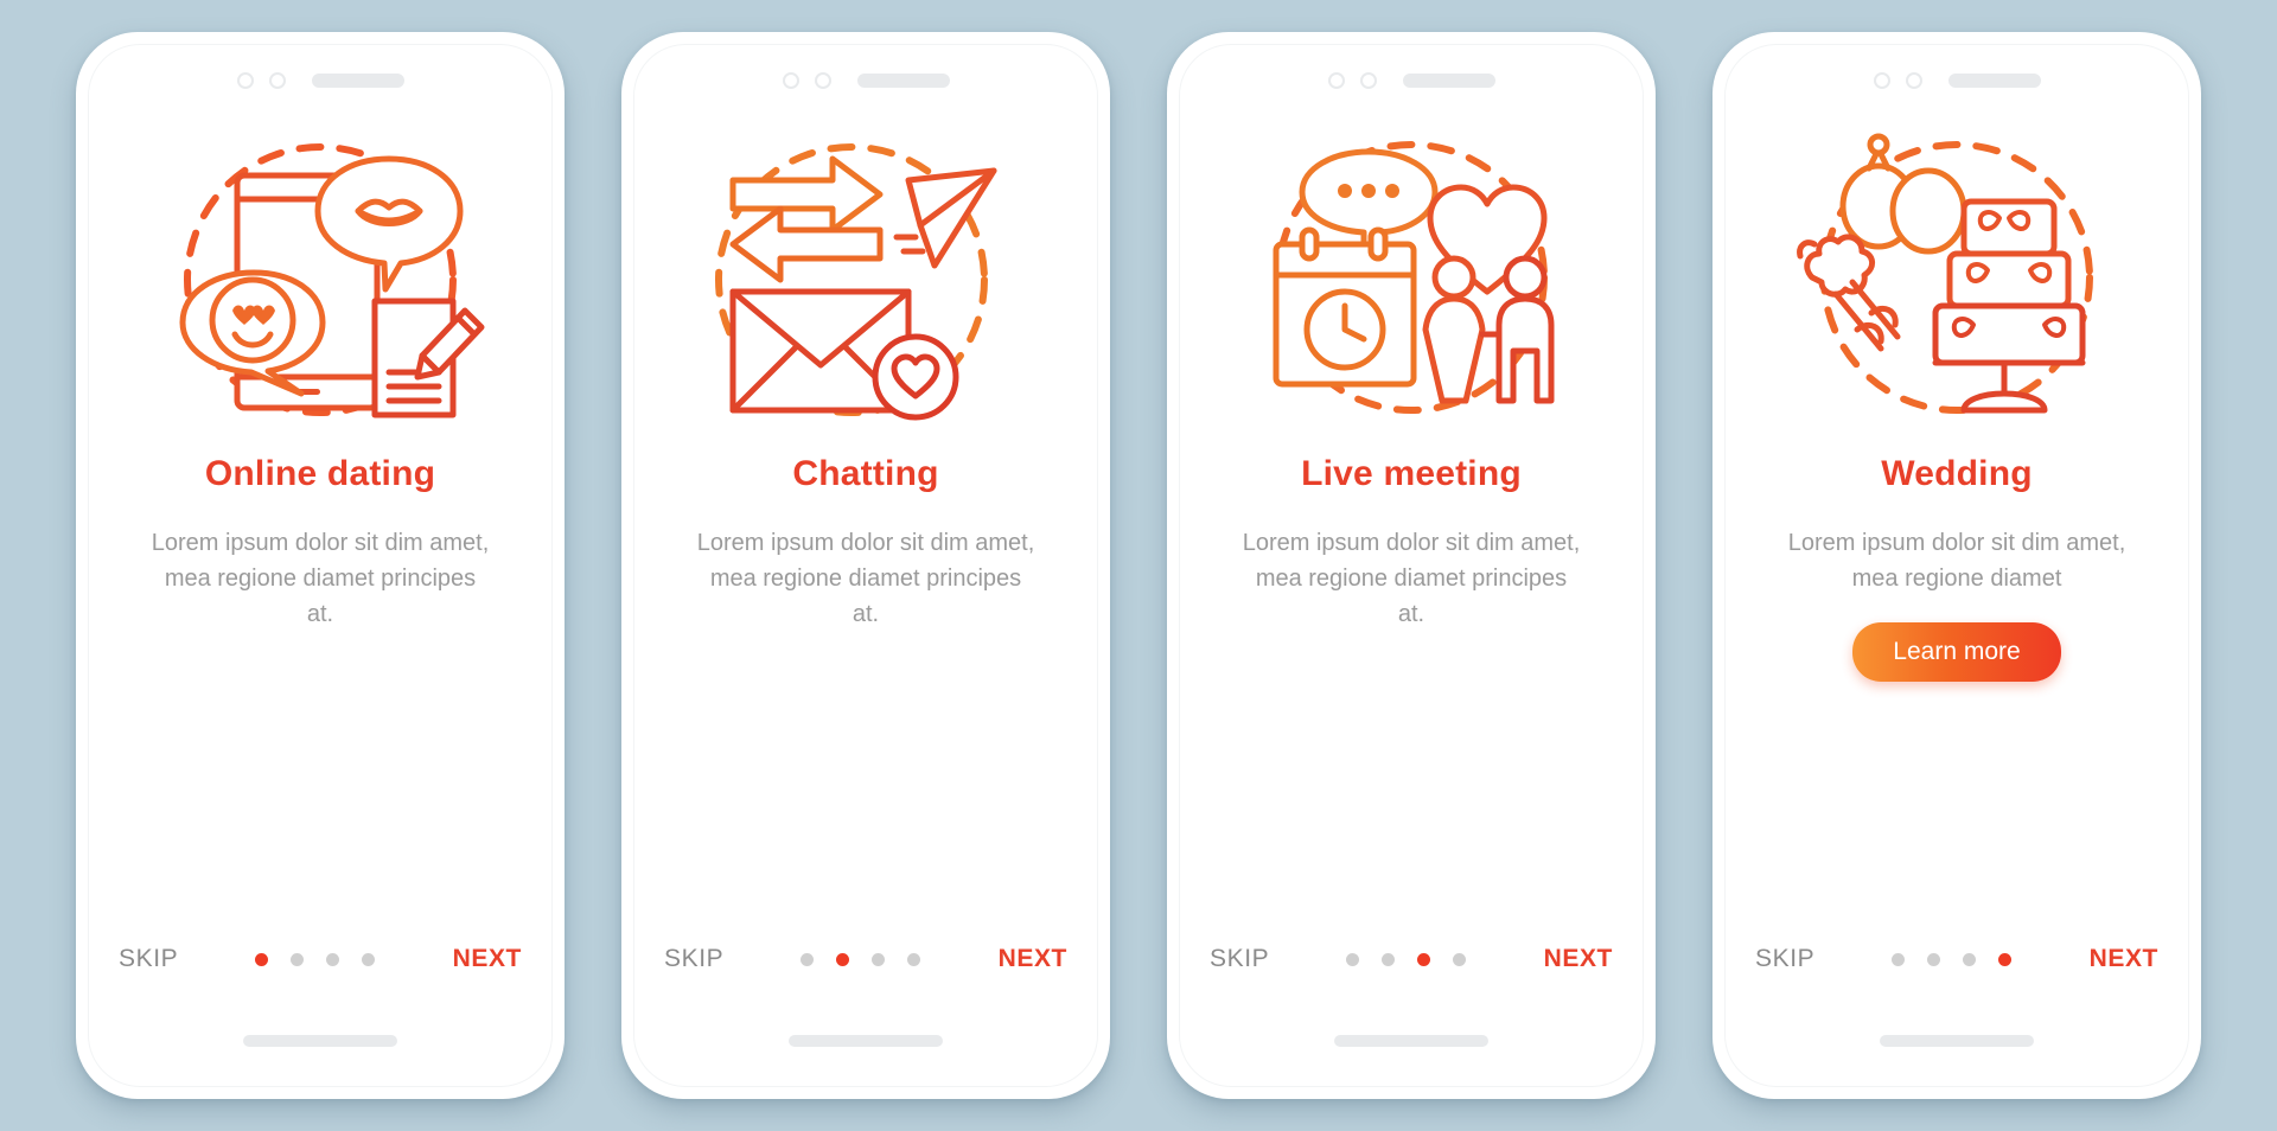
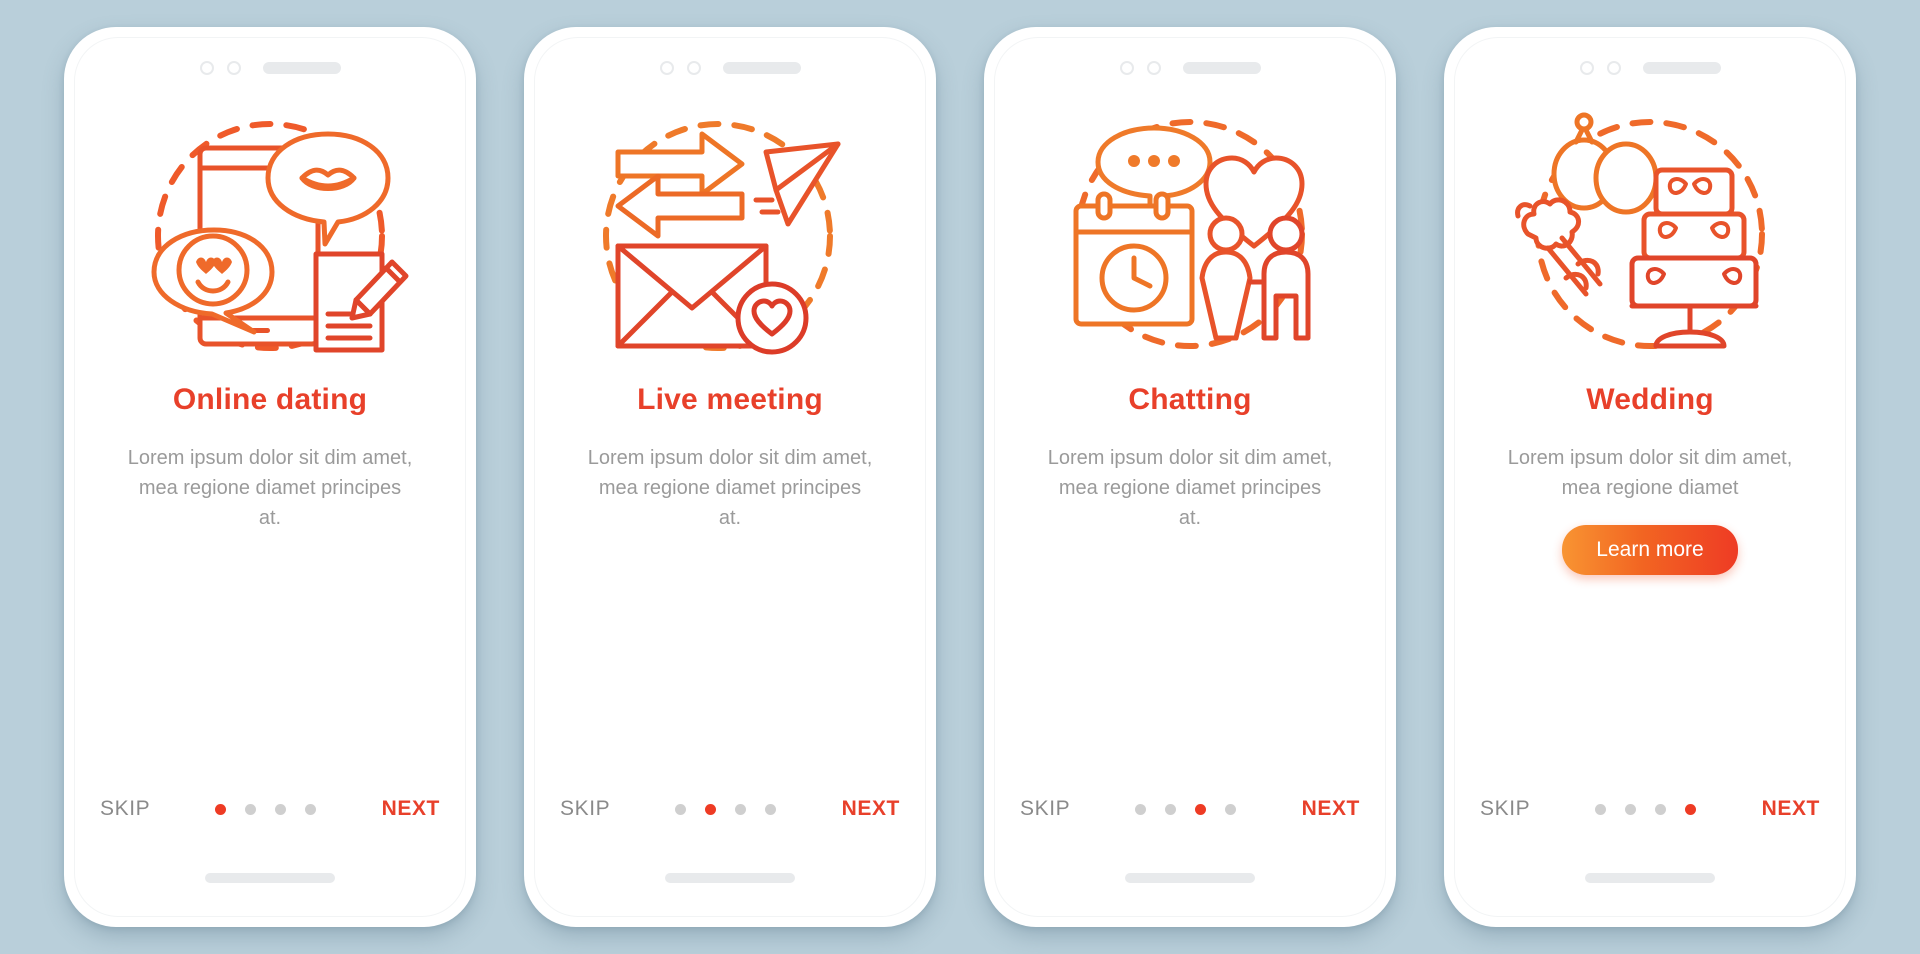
  Online dating
  Lorem ipsum dolor sit dim amet, mea regione diamet principes at.
  SKIP
  NEXT
- Chatting
+ Live meeting
  Lorem ipsum dolor sit dim amet, mea regione diamet principes at.
  SKIP
  NEXT
- Live meeting
+ Chatting
  Lorem ipsum dolor sit dim amet, mea regione diamet principes at.
  SKIP
  NEXT
  Wedding
  Lorem ipsum dolor sit dim amet, mea regione diamet
  Learn more
  SKIP
  NEXT
